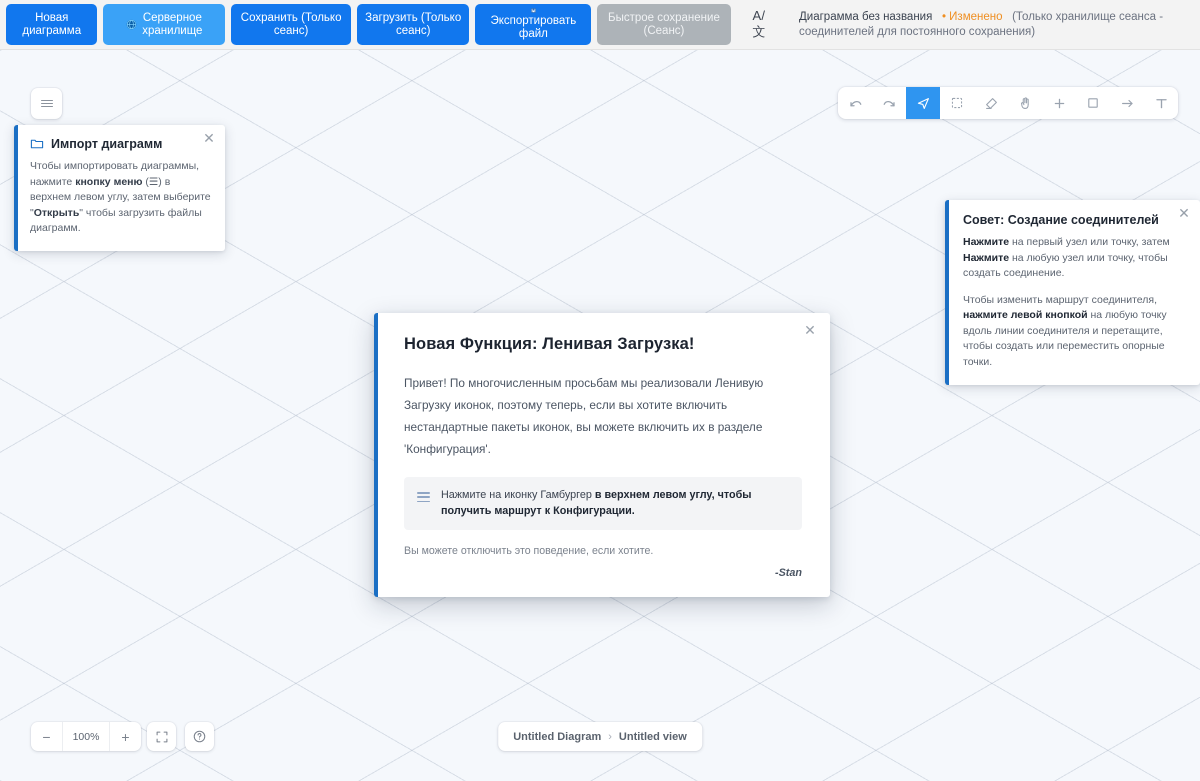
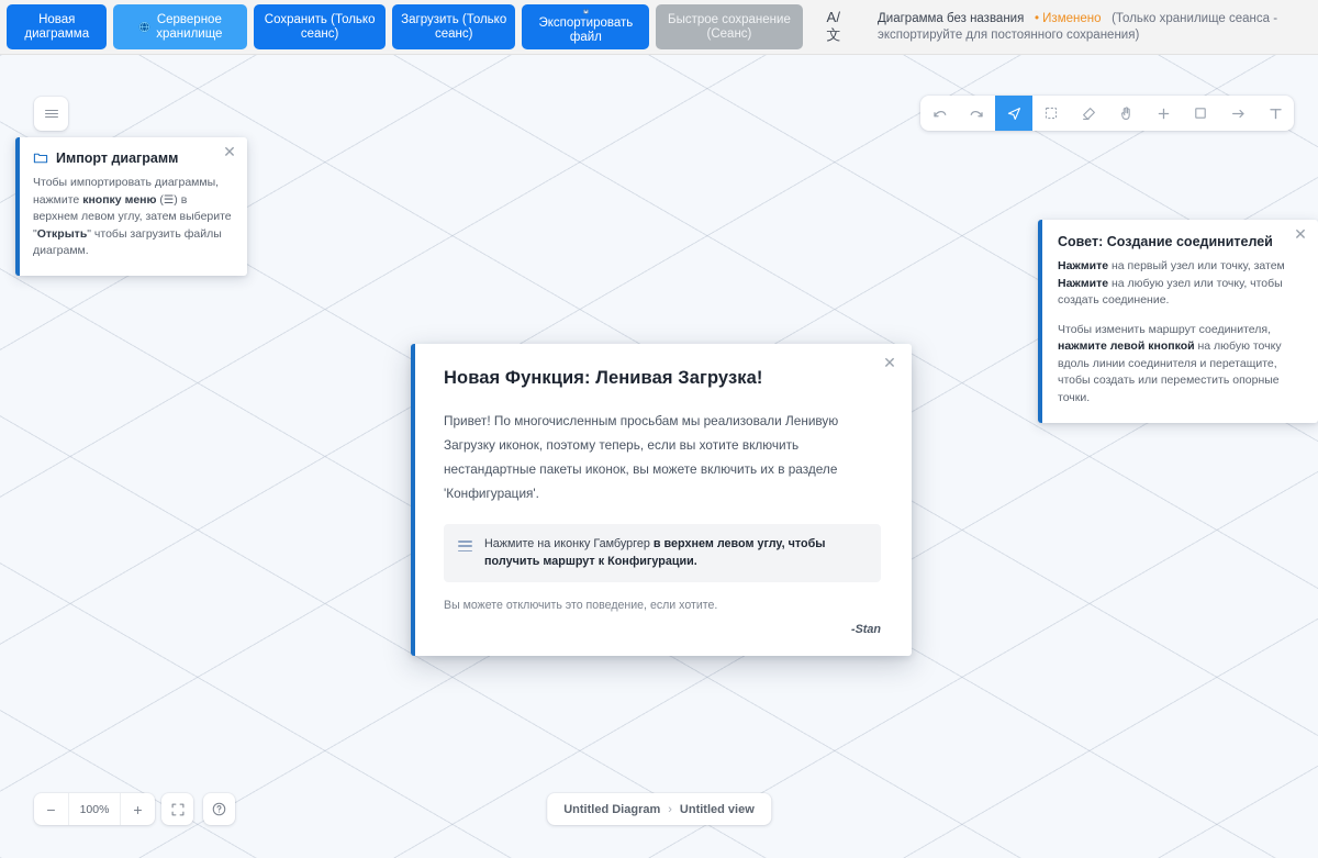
  Новая
  диаграмма
  Серверное
  хранилище
  Сохранить (Только
  сеанс)
  Загрузить (Только
  сеанс)
  Экспортировать
  файл
  Быстрое сохранение
  (Сеанс)
  A/文
- Диаграмма без названия • Изменено (Только хранилище сеанса - соединителей для постоянного сохранения)
+ Диаграмма без названия • Изменено (Только хранилище сеанса - экспортируйте для постоянного сохранения)
  ✕
  Импорт диаграмм
  Чтобы импортировать диаграммы, нажмите кнопку меню (☰) в верхнем левом углу, затем выберите "Открыть" чтобы загрузить файлы диаграмм.
  ✕
  Совет: Создание соединителей
  Нажмите на первый узел или точку, затем Нажмите на любую узел или точку, чтобы создать соединение.
  Чтобы изменить маршрут соединителя, нажмите левой кнопкой на любую точку вдоль линии соединителя и перетащите, чтобы создать или переместить опорные точки.
  ✕
  Новая Функция: Ленивая Загрузка!
  Привет! По многочисленным просьбам мы реализовали Ленивую Загрузку иконок, поэтому теперь, если вы хотите включить нестандартные пакеты иконок, вы можете включить их в разделе 'Конфигурация'.
  Нажмите на иконку Гамбургер в верхнем левом углу, чтобы получить маршрут к Конфигурации.
  Вы можете отключить это поведение, если хотите.
  -Stan
  −
  100%
  +
  Untitled Diagram
  ›
  Untitled view
